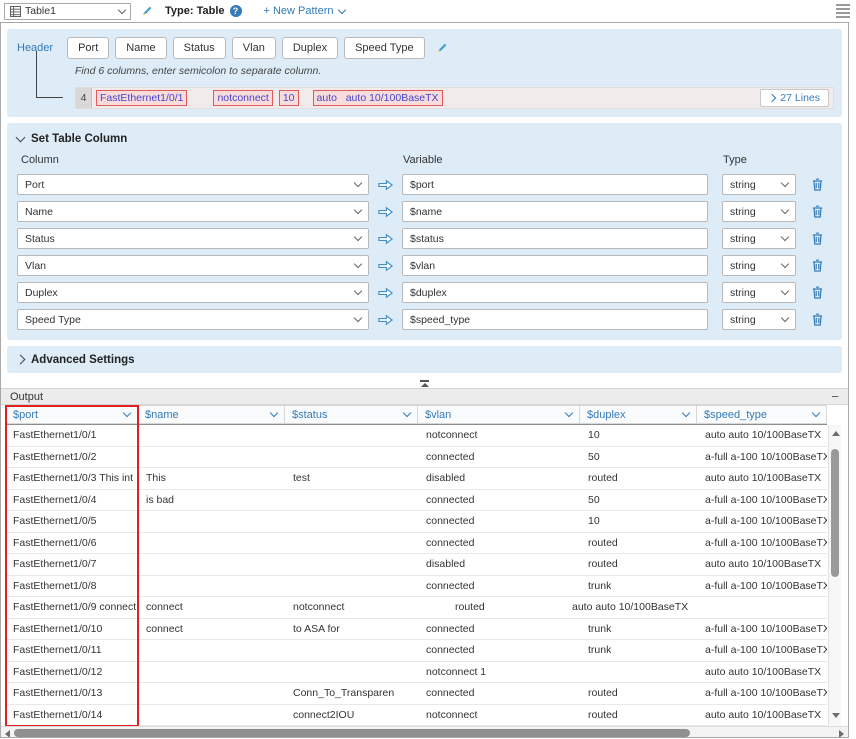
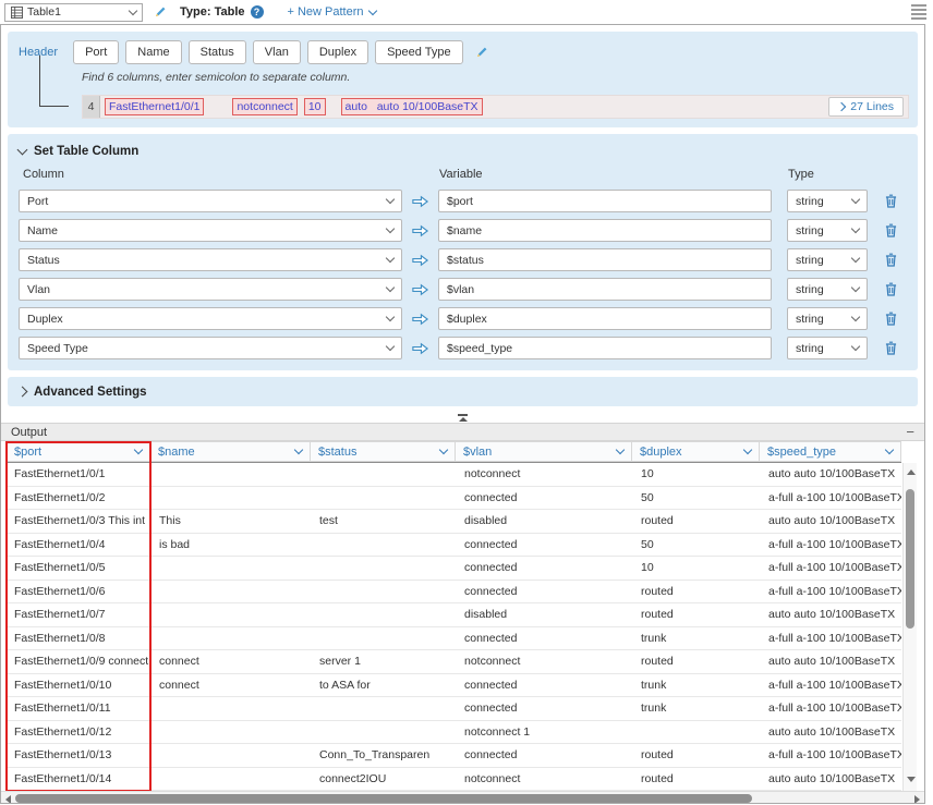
  Table1
  Type: Table
  ?
  + New Pattern
  Header
  Port
  Name
  Status
  Vlan
  Duplex
  Speed Type
  Find 6 columns, enter semicolon to separate column.
  4
  FastEthernet1/0/1
  notconnect
  10
  auto auto 10/100BaseTX
  27 Lines
  Set Table Column
  Column
  Variable
  Type
  Port
  $port
  string
  Name
  $name
  string
  Status
  $status
  string
  Vlan
  $vlan
  string
  Duplex
  $duplex
  string
  Speed Type
  $speed_type
  string
  Advanced Settings
  Output
  −
  $port
  $name
  $status
  $vlan
  $duplex
  $speed_type
  FastEthernet1/0/1
  notconnect
  10
  auto auto 10/100BaseTX
  FastEthernet1/0/2
  connected
  50
  a-full a-100 10/100BaseTX
  FastEthernet1/0/3 This int
  This
  test
  disabled
  routed
  auto auto 10/100BaseTX
  FastEthernet1/0/4
  is bad
  connected
  50
  a-full a-100 10/100BaseTX
  FastEthernet1/0/5
  connected
  10
  a-full a-100 10/100BaseTX
  FastEthernet1/0/6
  connected
  routed
  a-full a-100 10/100BaseTX
  FastEthernet1/0/7
  disabled
  routed
  auto auto 10/100BaseTX
  FastEthernet1/0/8
  connected
  trunk
  a-full a-100 10/100BaseTX
  FastEthernet1/0/9 connect
  connect
+ server 1
  notconnect
  routed
  auto auto 10/100BaseTX
  FastEthernet1/0/10
  connect
  to ASA for
  connected
  trunk
  a-full a-100 10/100BaseTX
  FastEthernet1/0/11
  connected
  trunk
  a-full a-100 10/100BaseTX
  FastEthernet1/0/12
  notconnect 1
  auto auto 10/100BaseTX
  FastEthernet1/0/13
  Conn_To_Transparen
  connected
  routed
  a-full a-100 10/100BaseTX
  FastEthernet1/0/14
  connect2IOU
  notconnect
  routed
  auto auto 10/100BaseTX
